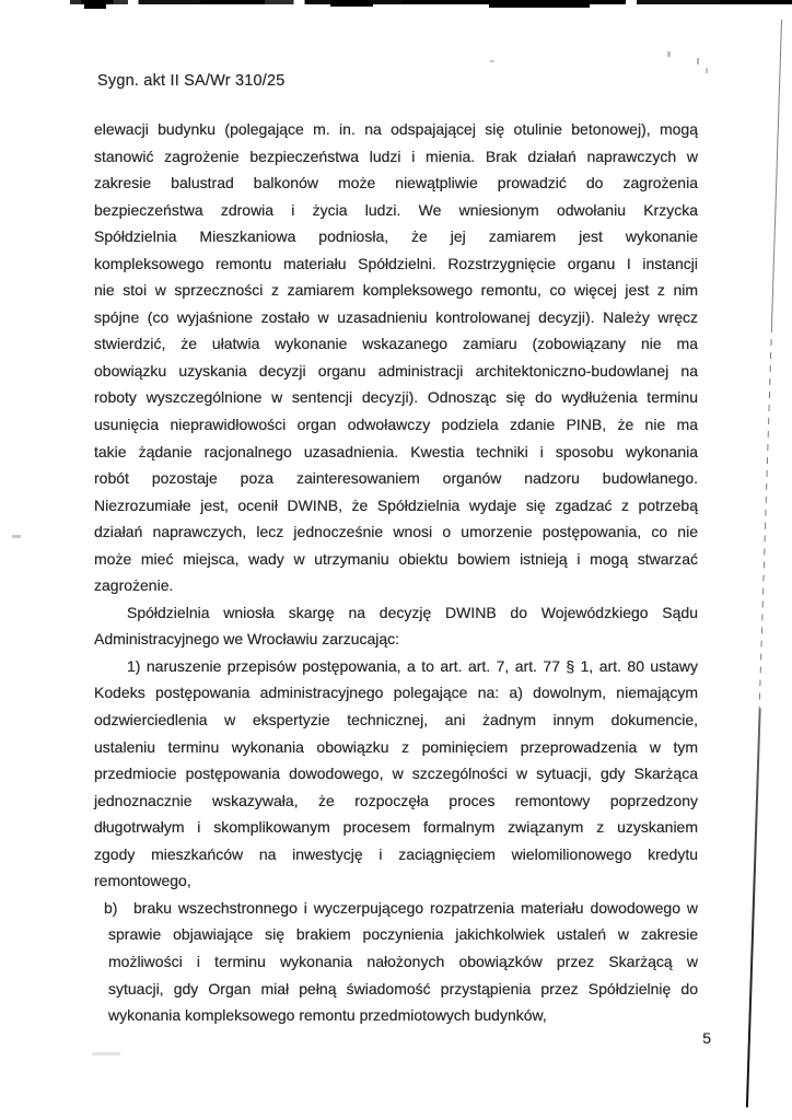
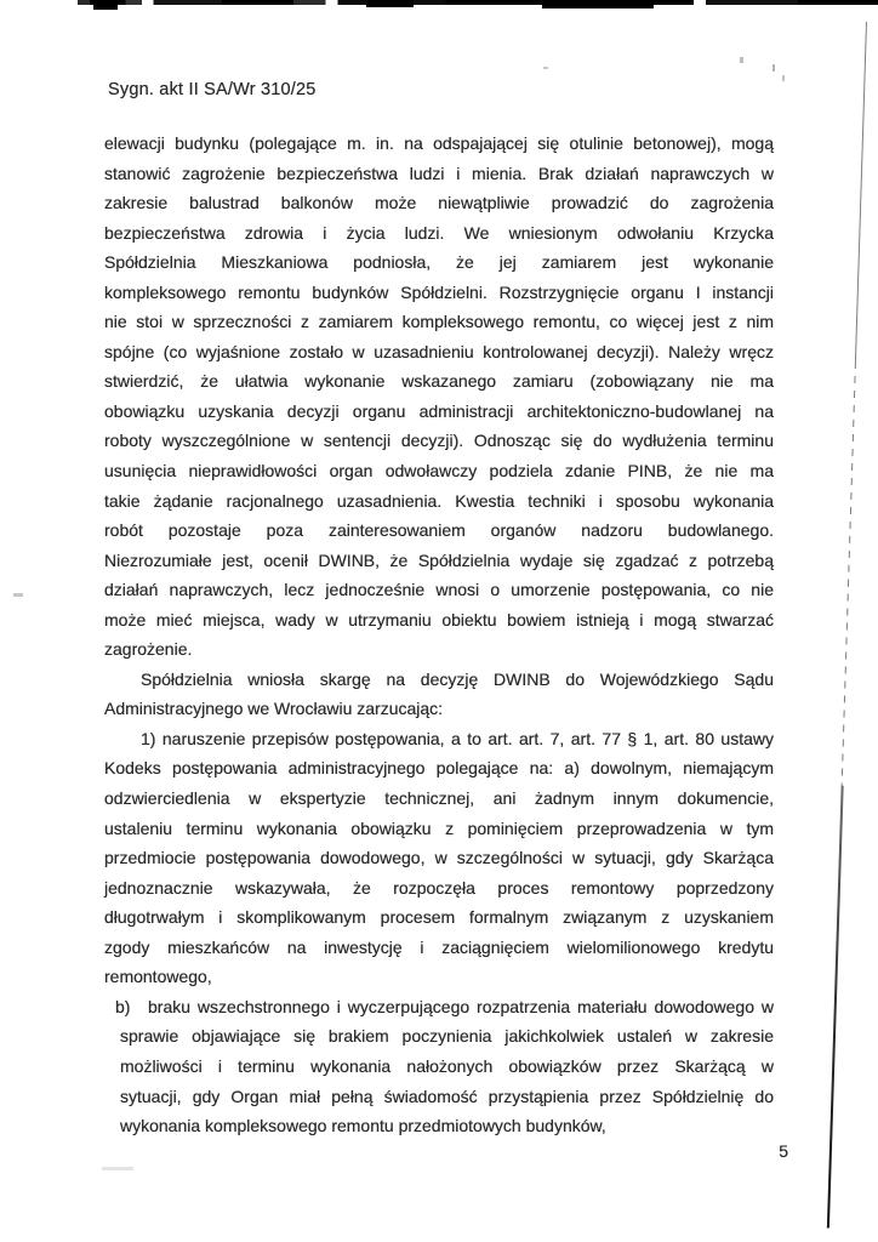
  Sygn. akt II SA/Wr 310/25
  elewacji budynku (polegające m. in. na odspajającej się otulinie betonowej), mogą
  stanowić zagrożenie bezpieczeństwa ludzi i mienia. Brak działań naprawczych w
  zakresie balustrad balkonów może niewątpliwie prowadzić do zagrożenia
  bezpieczeństwa zdrowia i życia ludzi. We wniesionym odwołaniu Krzycka
  Spółdzielnia Mieszkaniowa podniosła, że jej zamiarem jest wykonanie
- kompleksowego remontu materiału Spółdzielni. Rozstrzygnięcie organu I instancji
+ kompleksowego remontu budynków Spółdzielni. Rozstrzygnięcie organu I instancji
  nie stoi w sprzeczności z zamiarem kompleksowego remontu, co więcej jest z nim
  spójne (co wyjaśnione zostało w uzasadnieniu kontrolowanej decyzji). Należy wręcz
  stwierdzić, że ułatwia wykonanie wskazanego zamiaru (zobowiązany nie ma
  obowiązku uzyskania decyzji organu administracji architektoniczno-budowlanej na
  roboty wyszczególnione w sentencji decyzji). Odnosząc się do wydłużenia terminu
  usunięcia nieprawidłowości organ odwoławczy podziela zdanie PINB, że nie ma
  takie żądanie racjonalnego uzasadnienia. Kwestia techniki i sposobu wykonania
  robót pozostaje poza zainteresowaniem organów nadzoru budowlanego.
  Niezrozumiałe jest, ocenił DWINB, że Spółdzielnia wydaje się zgadzać z potrzebą
  działań naprawczych, lecz jednocześnie wnosi o umorzenie postępowania, co nie
  może mieć miejsca, wady w utrzymaniu obiektu bowiem istnieją i mogą stwarzać
  zagrożenie.
  Spółdzielnia wniosła skargę na decyzję DWINB do Wojewódzkiego Sądu
  Administracyjnego we Wrocławiu zarzucając:
  1) naruszenie przepisów postępowania, a to art. art. 7, art. 77 § 1, art. 80 ustawy
  Kodeks postępowania administracyjnego polegające na: a) dowolnym, niemającym
  odzwierciedlenia w ekspertyzie technicznej, ani żadnym innym dokumencie,
  ustaleniu terminu wykonania obowiązku z pominięciem przeprowadzenia w tym
  przedmiocie postępowania dowodowego, w szczególności w sytuacji, gdy Skarżąca
  jednoznacznie wskazywała, że rozpoczęła proces remontowy poprzedzony
  długotrwałym i skomplikowanym procesem formalnym związanym z uzyskaniem
  zgody mieszkańców na inwestycję i zaciągnięciem wielomilionowego kredytu
  remontowego,
  b)
  braku wszechstronnego i wyczerpującego rozpatrzenia materiału dowodowego w
  sprawie objawiające się brakiem poczynienia jakichkolwiek ustaleń w zakresie
  możliwości i terminu wykonania nałożonych obowiązków przez Skarżącą w
  sytuacji, gdy Organ miał pełną świadomość przystąpienia przez Spółdzielnię do
  wykonania kompleksowego remontu przedmiotowych budynków,
  5
